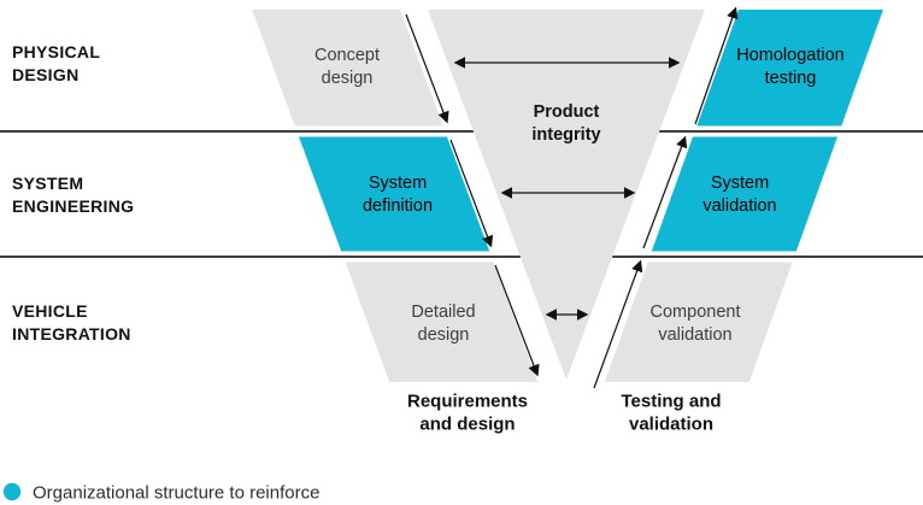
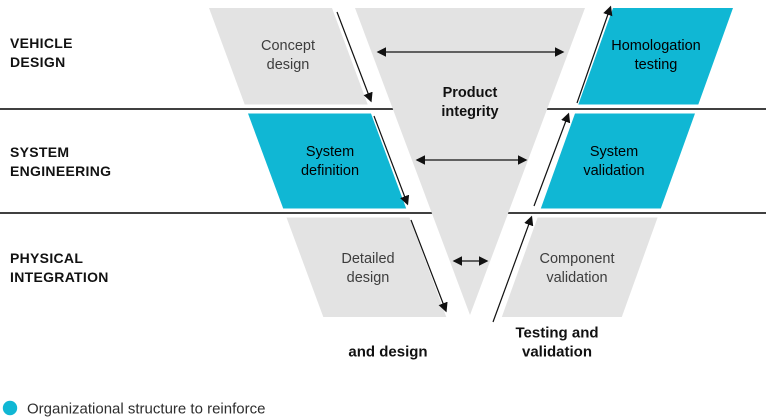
- PHYSICAL
+ VEHICLE
  DESIGN
  SYSTEM
  ENGINEERING
- VEHICLE
+ PHYSICAL
  INTEGRATION
  Concept
  design
  System
  definition
  Detailed
  design
  Product
  integrity
  Homologation
  testing
  System
  validation
  Component
  validation
- Requirements
  and design
  Testing and
  validation
  Organizational structure to reinforce
